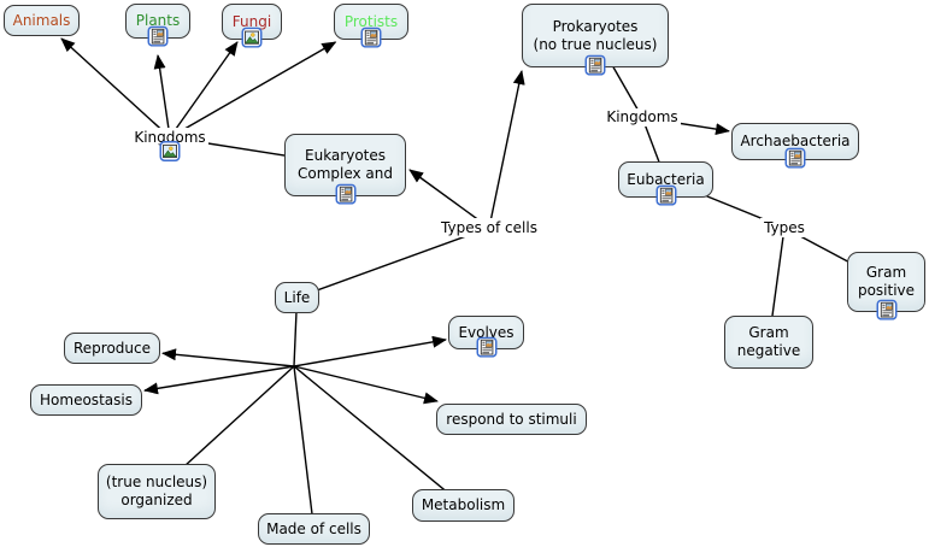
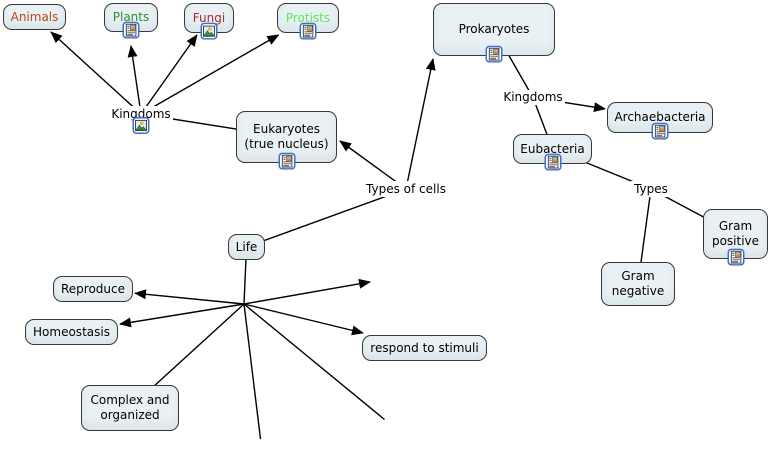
  Animals
  Plants
  Fungi
  Protists
  Kingdoms
  Eukaryotes
- Complex and
+ (true nucleus)
  Prokaryotes
- (no true nucleus)
  Kingdoms
  Archaebacteria
  Eubacteria
  Types
  Gram
  positive
  Gram
  negative
  Types of cells
  Life
  Reproduce
  Homeostasis
- Evolves
  respond to stimuli
- (true nucleus)
+ Complex and
  organized
- Made of cells
- Metabolism
